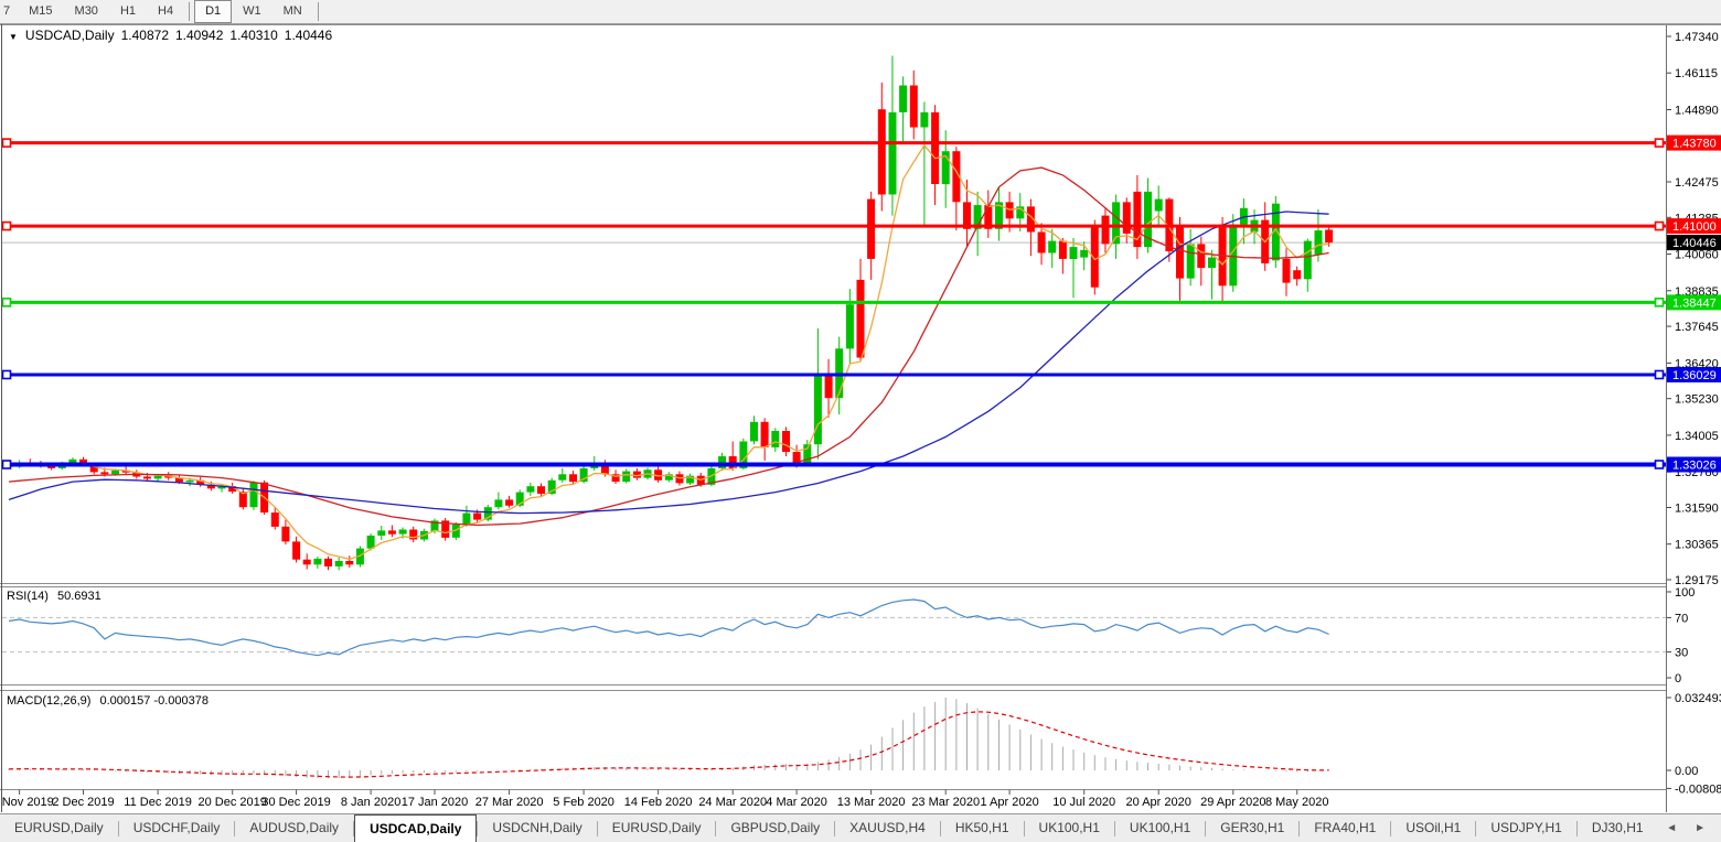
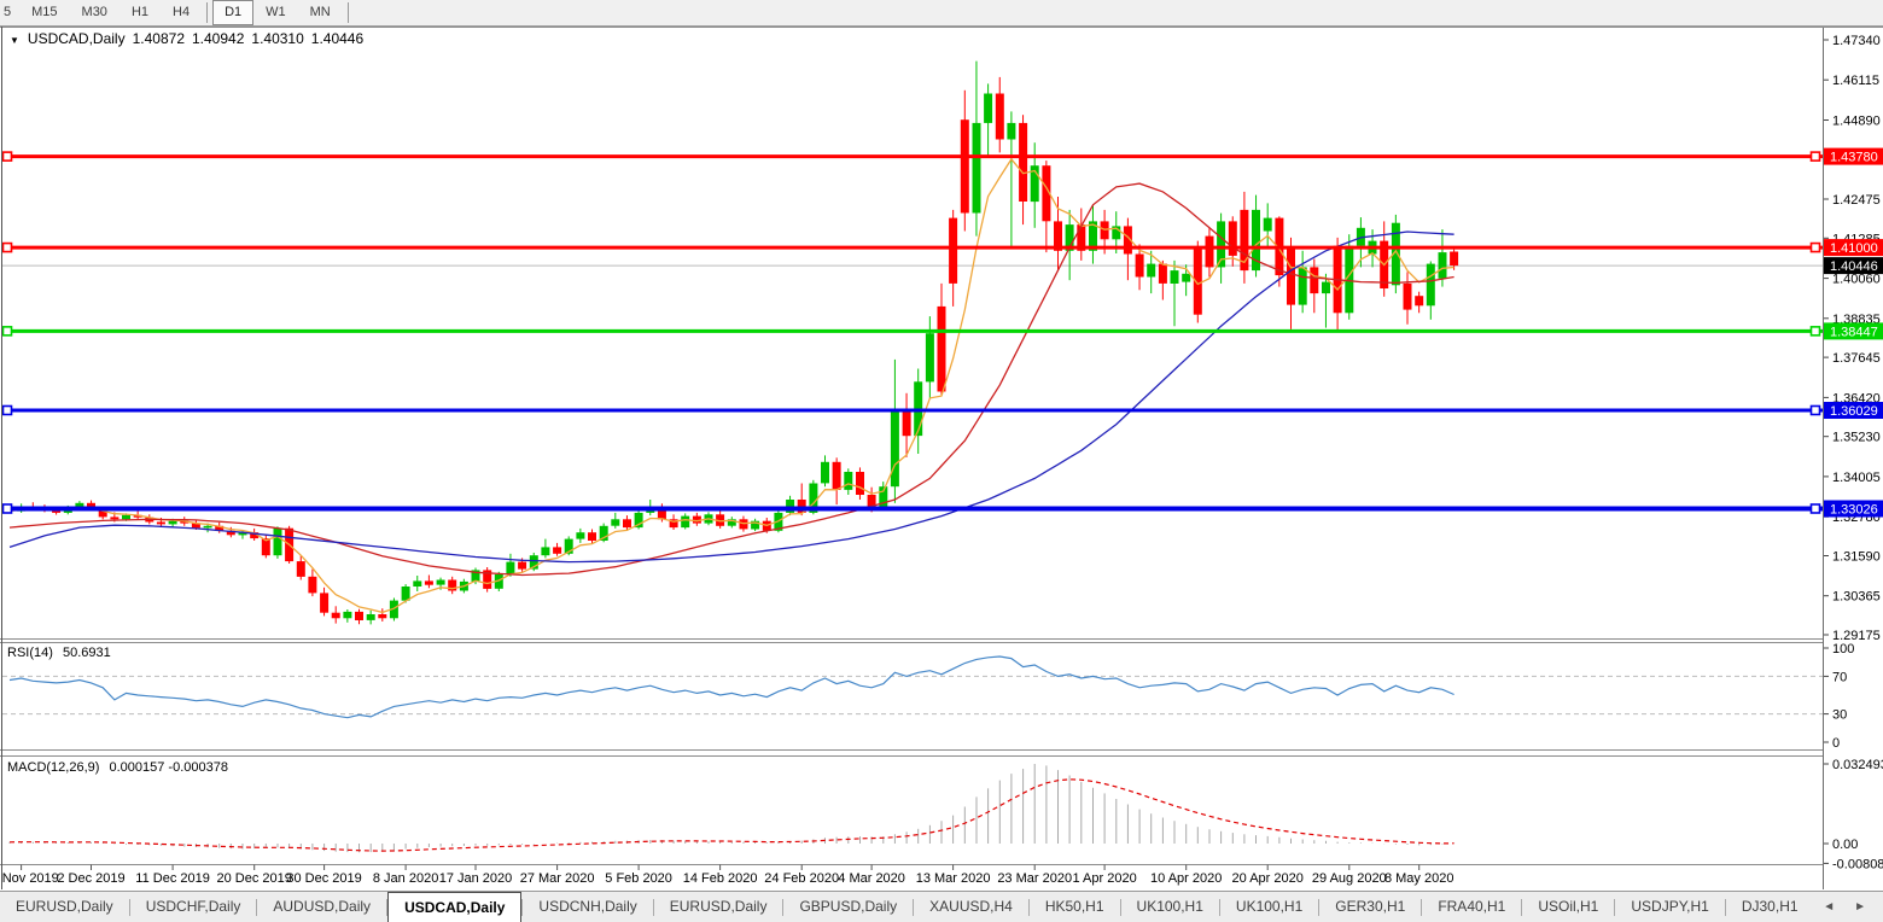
- 7
+ 5
  M15
  M30
  H1
  H4
  D1
  W1
  MN
  ▼
  USDCAD,Daily
  1.40872
  1.40942
  1.40310
  1.40446
  RSI(14) 50.6931
  MACD(12,26,9) 0.000157 -0.000378
  1.47340
  1.46115
  1.44890
  1.42475
  1.40060
  1.38835
  1.37645
  1.36420
  1.35230
  1.34005
  1.32780
  1.31590
  1.30365
  1.29175
  1.43780
  1.41000
  1.38447
  1.36029
  1.33026
  1.40446
  100
  70
  30
  0
  0.03249
  0.00
  -0.00808
  Nov 2019
  2 Dec 2019
  11 Dec 2019
  20 Dec 2019
  30 Dec 2019
  8 Jan 2020
  17 Jan 2020
  27 Mar 2020
  5 Feb 2020
  14 Feb 2020
- 24 Mar 2020
+ 24 Feb 2020
  4 Mar 2020
  13 Mar 2020
  23 Mar 2020
  1 Apr 2020
- 10 Jul 2020
+ 10 Apr 2020
  20 Apr 2020
- 29 Apr 2020
+ 29 Aug 2020
  8 May 2020
  EURUSD,Daily
  USDCHF,Daily
  AUDUSD,Daily
  USDCAD,Daily
  USDCNH,Daily
  EURUSD,Daily
  GBPUSD,Daily
  XAUUSD,H4
  HK50,H1
  UK100,H1
  UK100,H1
  GER30,H1
  FRA40,H1
  USOil,H1
  USDJPY,H1
  DJ30,H1
  ◄
  ►
